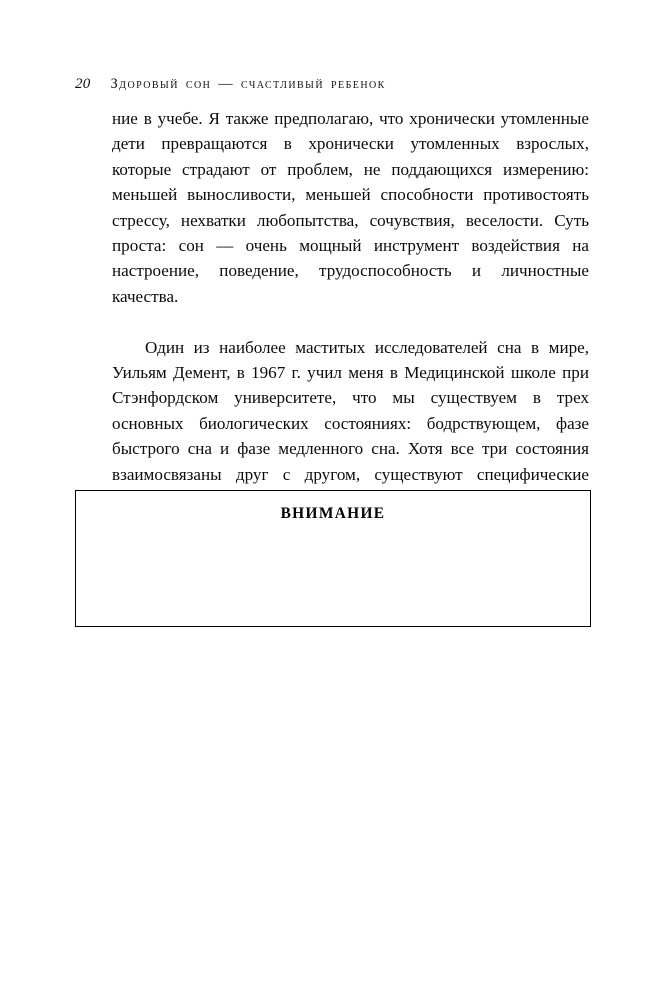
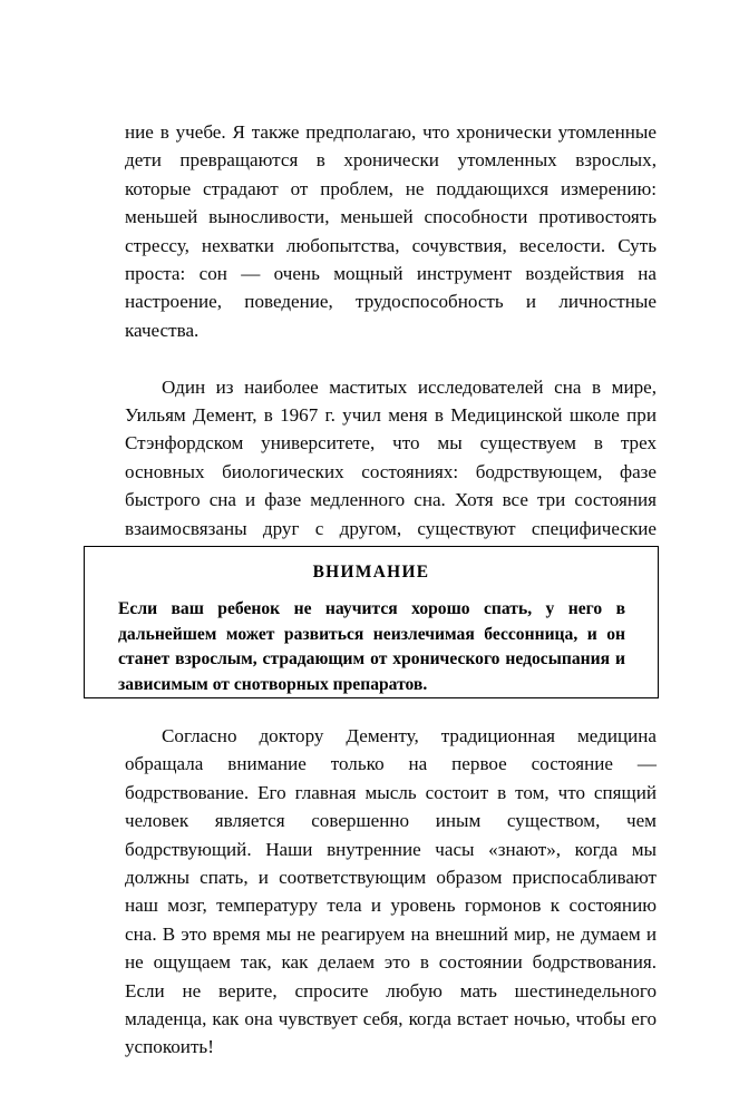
- 20
- Здоровый сон — счастливый ребенок
  ние в учебе. Я также предполагаю, что хронически утомленные дети превращаются в хронически утомленных взрослых, которые страдают от проблем, не поддающихся измерению: меньшей выносливости, меньшей способности противостоять стрессу, нехватки любопытства, сочувствия, веселости. Суть проста: сон — очень мощный инструмент воздействия на настроение, поведение, трудоспособность и личностные качества.
  Один из наиболее маститых исследователей сна в мире, Уильям Демент, в 1967 г. учил меня в Медицинской школе при Стэнфордском университете, что мы существуем в трех основных биологических состояниях: бодрствующем, фазе быстрого сна и фазе медленного сна. Хотя все три состояния взаимосвязаны друг с другом, существуют специфические
  ВНИМАНИЕ
+ Если ваш ребенок не научится хорошо спать, у него в дальнейшем может развиться неизлечимая бессонница, и он станет взрослым, страдающим от хронического недосыпания и зависимым от снотворных препаратов.
+ Согласно доктору Дементу, традиционная медицина обращала внимание только на первое состояние — бодрствование. Его главная мысль состоит в том, что спящий человек является совершенно иным существом, чем бодрствующий. Наши внутренние часы «знают», когда мы должны спать, и соответствующим образом приспосабливают наш мозг, температуру тела и уровень гормонов к состоянию сна. В это время мы не реагируем на внешний мир, не думаем и не ощущаем так, как делаем это в состоянии бодрствования. Если не верите, спросите любую мать шестинедельного младенца, как она чувствует себя, когда встает ночью, чтобы его успокоить!
